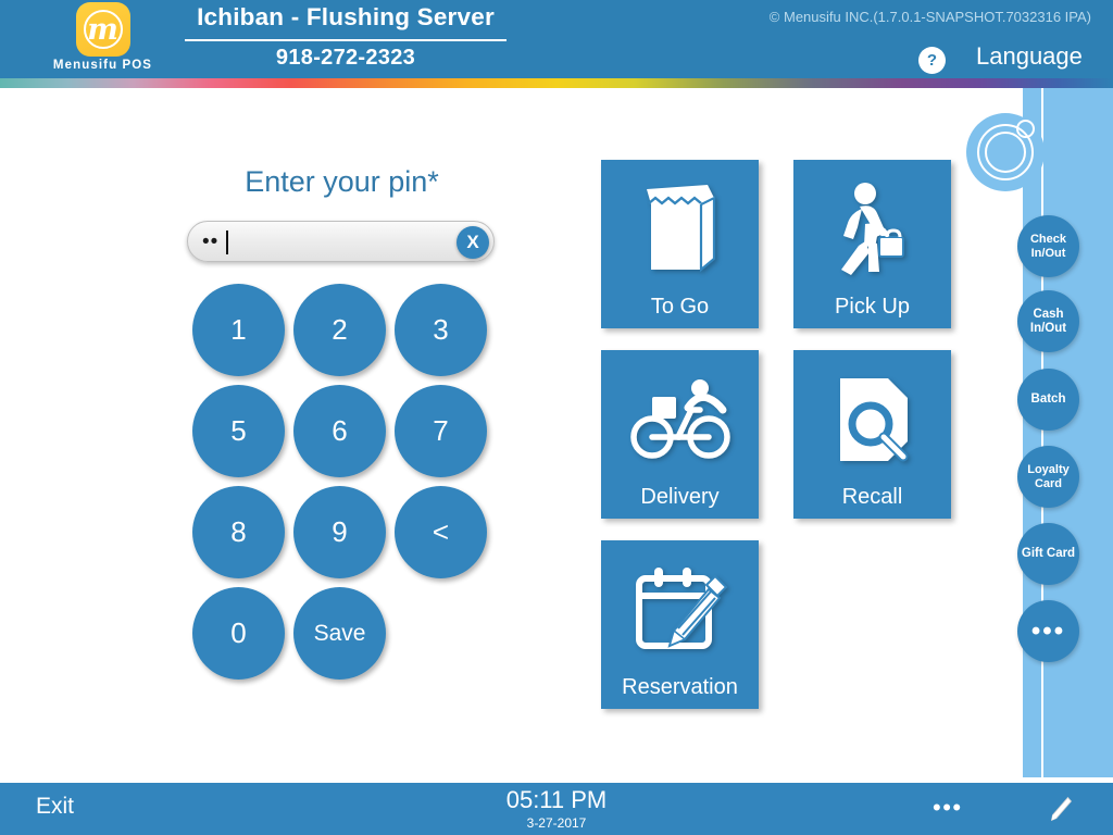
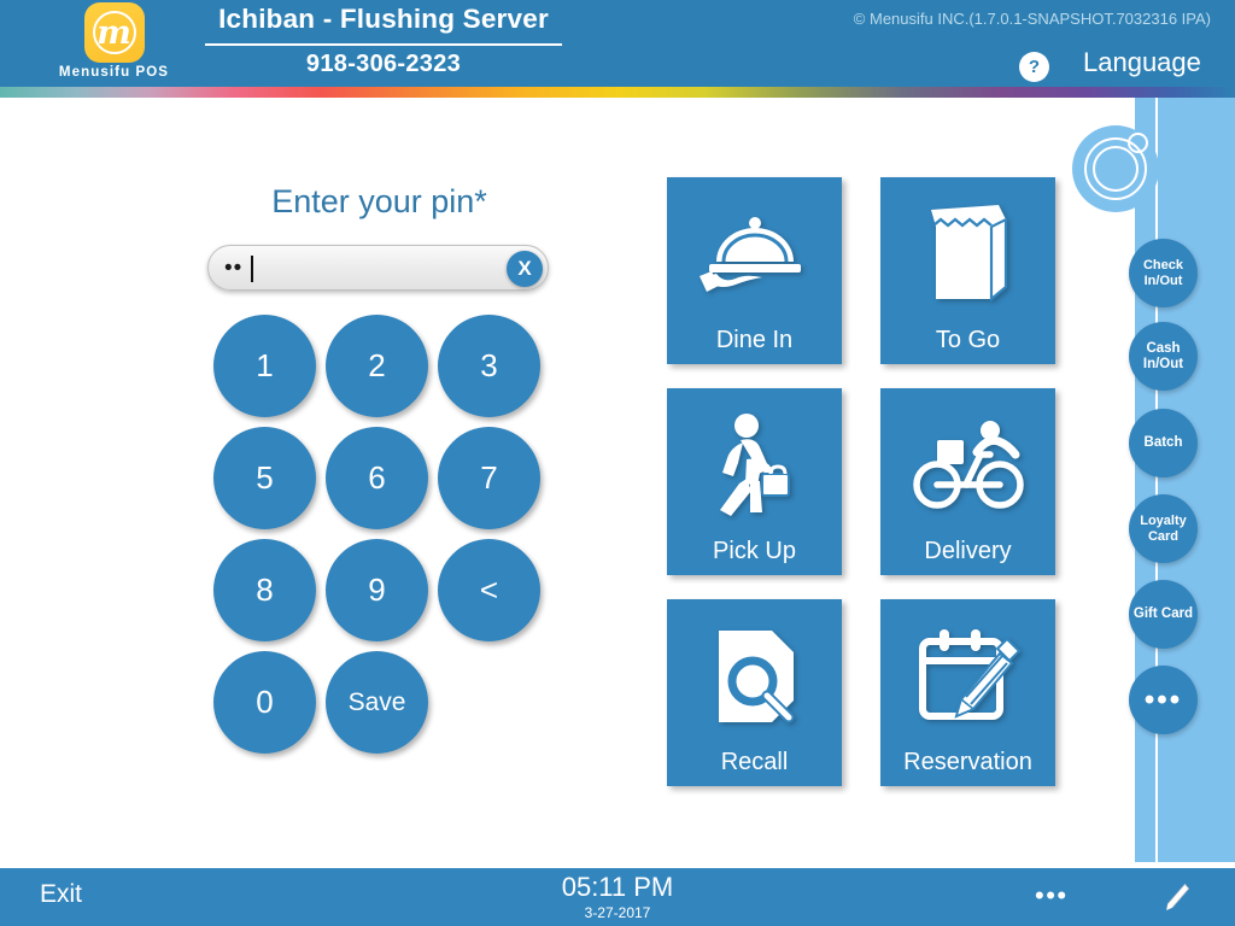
  m
  Menusifu POS
  Ichiban - Flushing Server
- 918-272-2323
+ 918-306-2323
  © Menusifu INC.(1.7.0.1-SNAPSHOT.7032316 IPA)
  ?
  Language
  Enter your pin*
  ••
  X
  1
  2
  3
  5
  6
  7
  8
  9
  <
  0
  Save
+ Dine In
  To Go
  Pick Up
  Delivery
  Recall
  Reservation
  Exit
  05:11 PM
  3-27-2017
  •••
  Check In/Out
  Cash In/Out
  Batch
  Loyalty Card
  Gift Card
  •••
